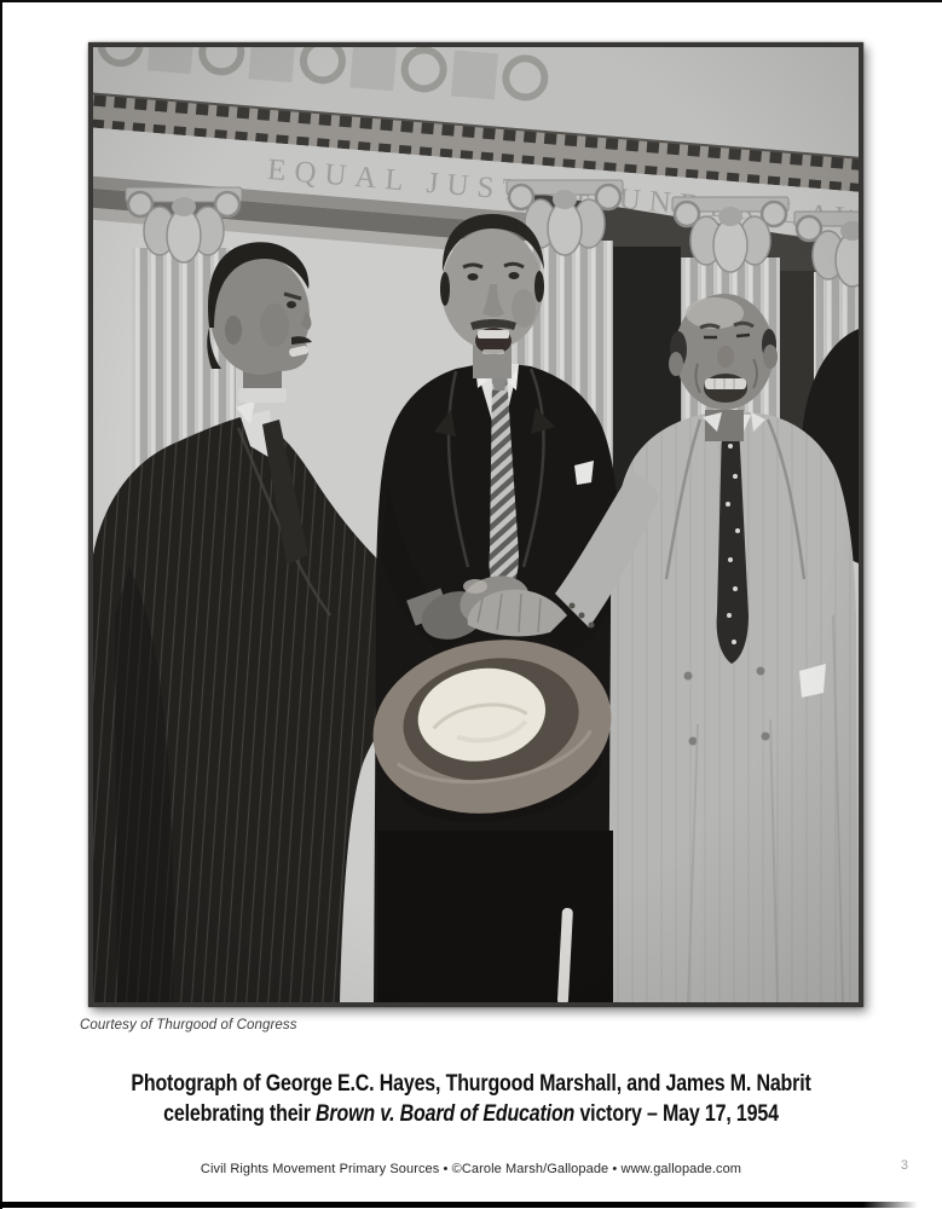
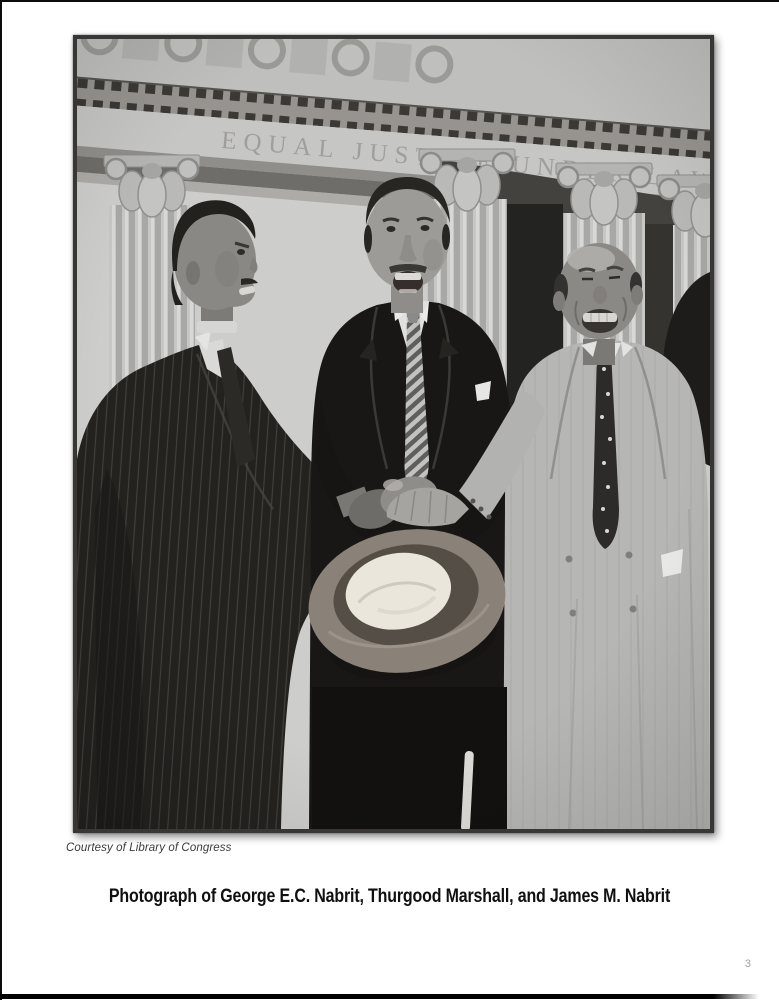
- Courtesy of Thurgood of Congress
+ Courtesy of Library of Congress
- Photograph of George E.C. Hayes, Thurgood Marshall, and James M. Nabrit
+ Photograph of George E.C. Nabrit, Thurgood Marshall, and James M. Nabrit
- celebrating their Brown v. Board of Education victory – May 17, 1954
- Civil Rights Movement Primary Sources • ©Carole Marsh/Gallopade • www.gallopade.com
  3
